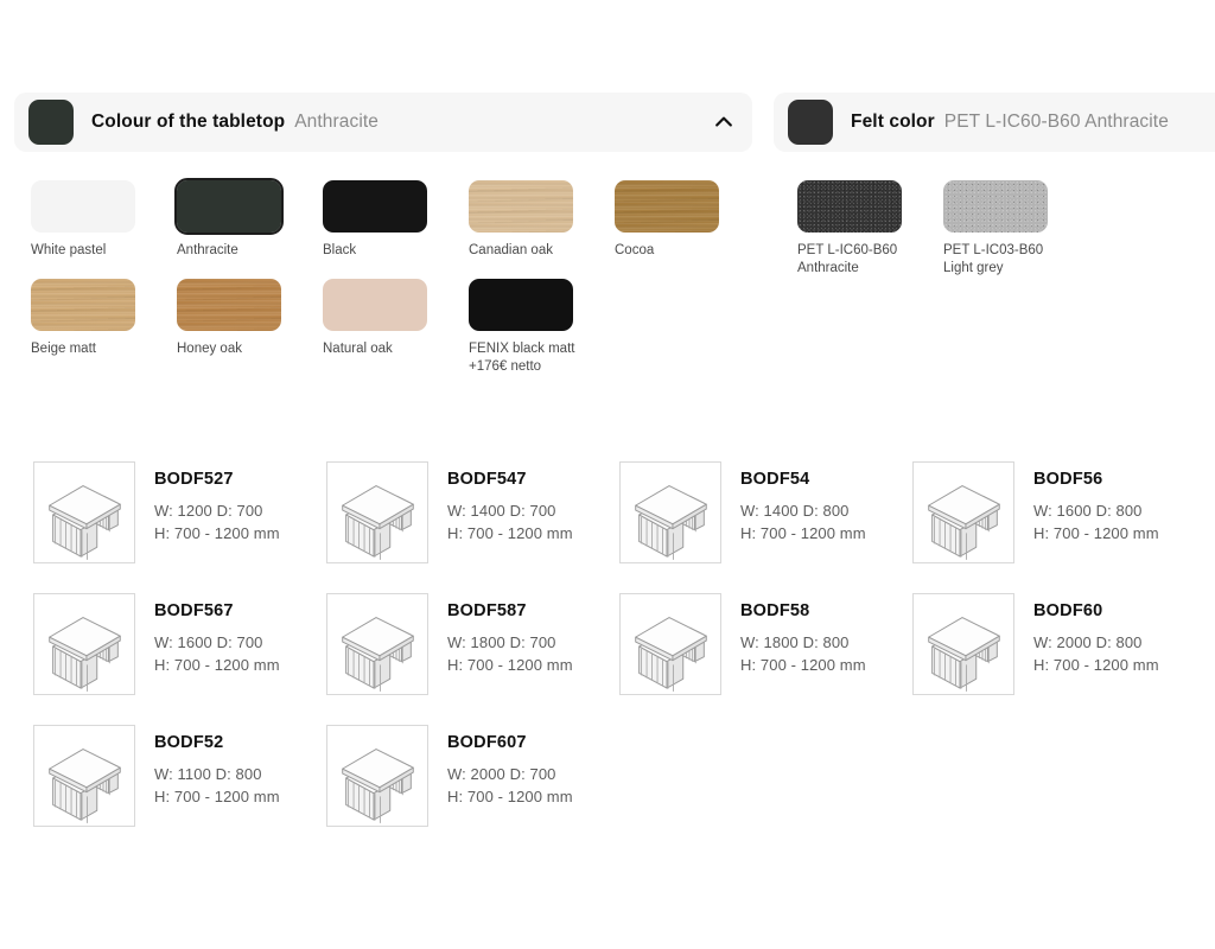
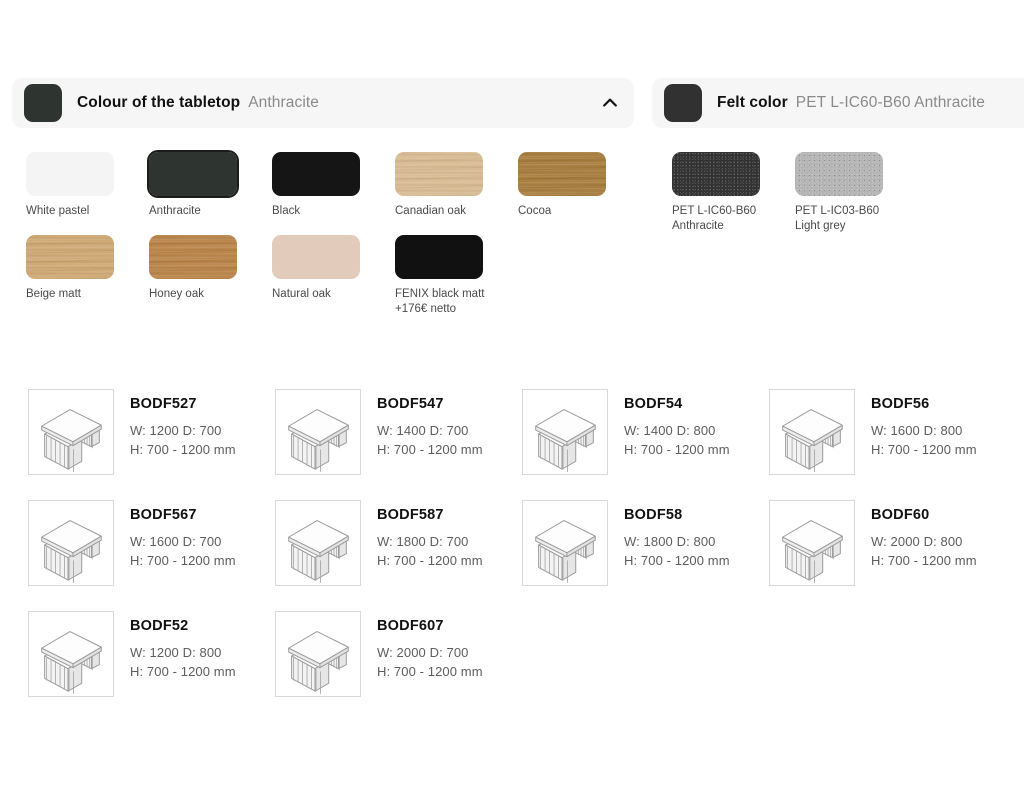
  Colour of the tabletop
  Anthracite
  Felt color
  PET L-IC60-B60 Anthracite
  White pastel
  Anthracite
  Black
  Canadian oak
  Cocoa
  Beige matt
  Honey oak
  Natural oak
  FENIX black matt
  +176€ netto
  PET L-IC60-B60 Anthracite
  PET L-IC03-B60 Light grey
  BODF527
  W: 1200 D: 700
  H: 700 - 1200 mm
  BODF547
  W: 1400 D: 700
  H: 700 - 1200 mm
  BODF54
  W: 1400 D: 800
  H: 700 - 1200 mm
  BODF56
  W: 1600 D: 800
  H: 700 - 1200 mm
  BODF567
  W: 1600 D: 700
  H: 700 - 1200 mm
  BODF587
  W: 1800 D: 700
  H: 700 - 1200 mm
  BODF58
  W: 1800 D: 800
  H: 700 - 1200 mm
  BODF60
  W: 2000 D: 800
  H: 700 - 1200 mm
  BODF52
- W: 1100 D: 800
+ W: 1200 D: 800
  H: 700 - 1200 mm
  BODF607
  W: 2000 D: 700
  H: 700 - 1200 mm
